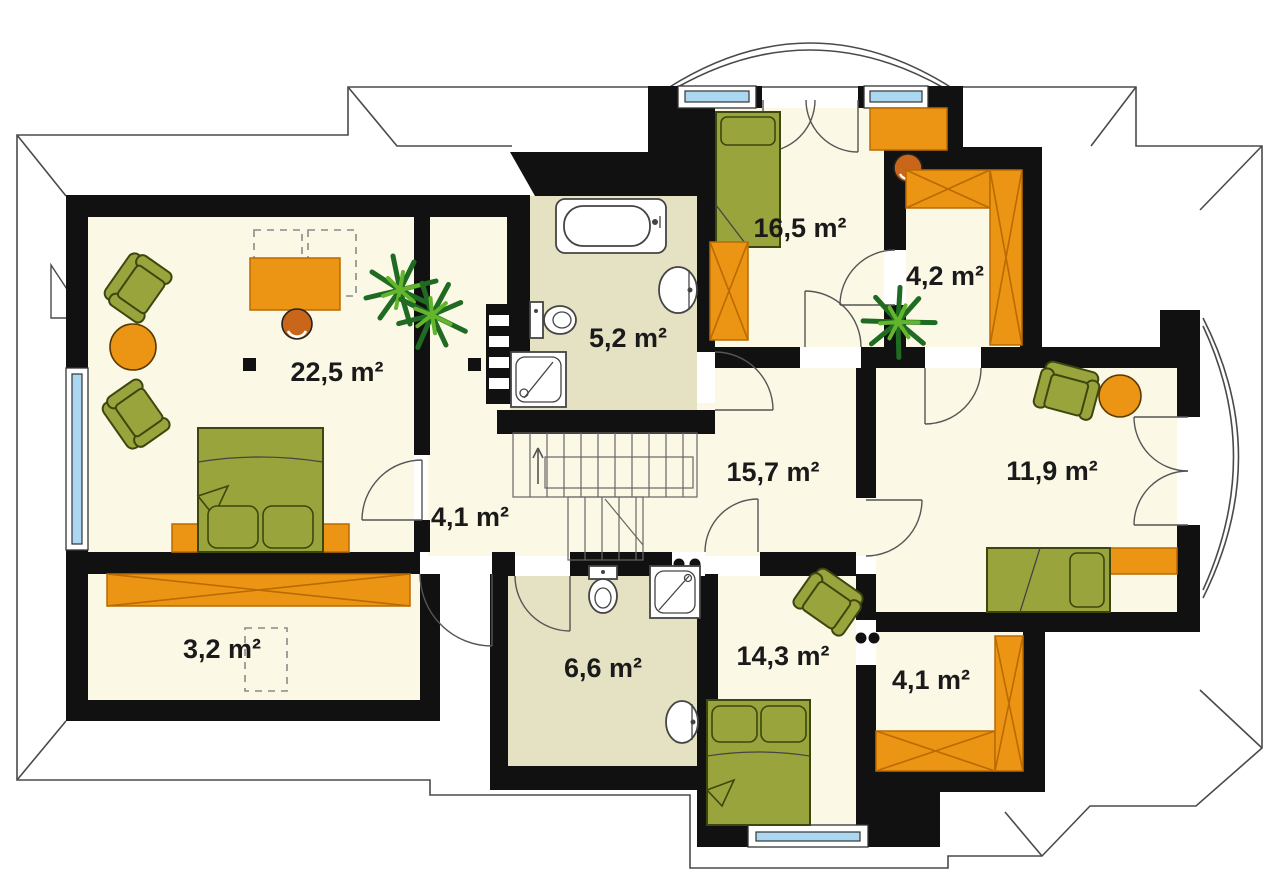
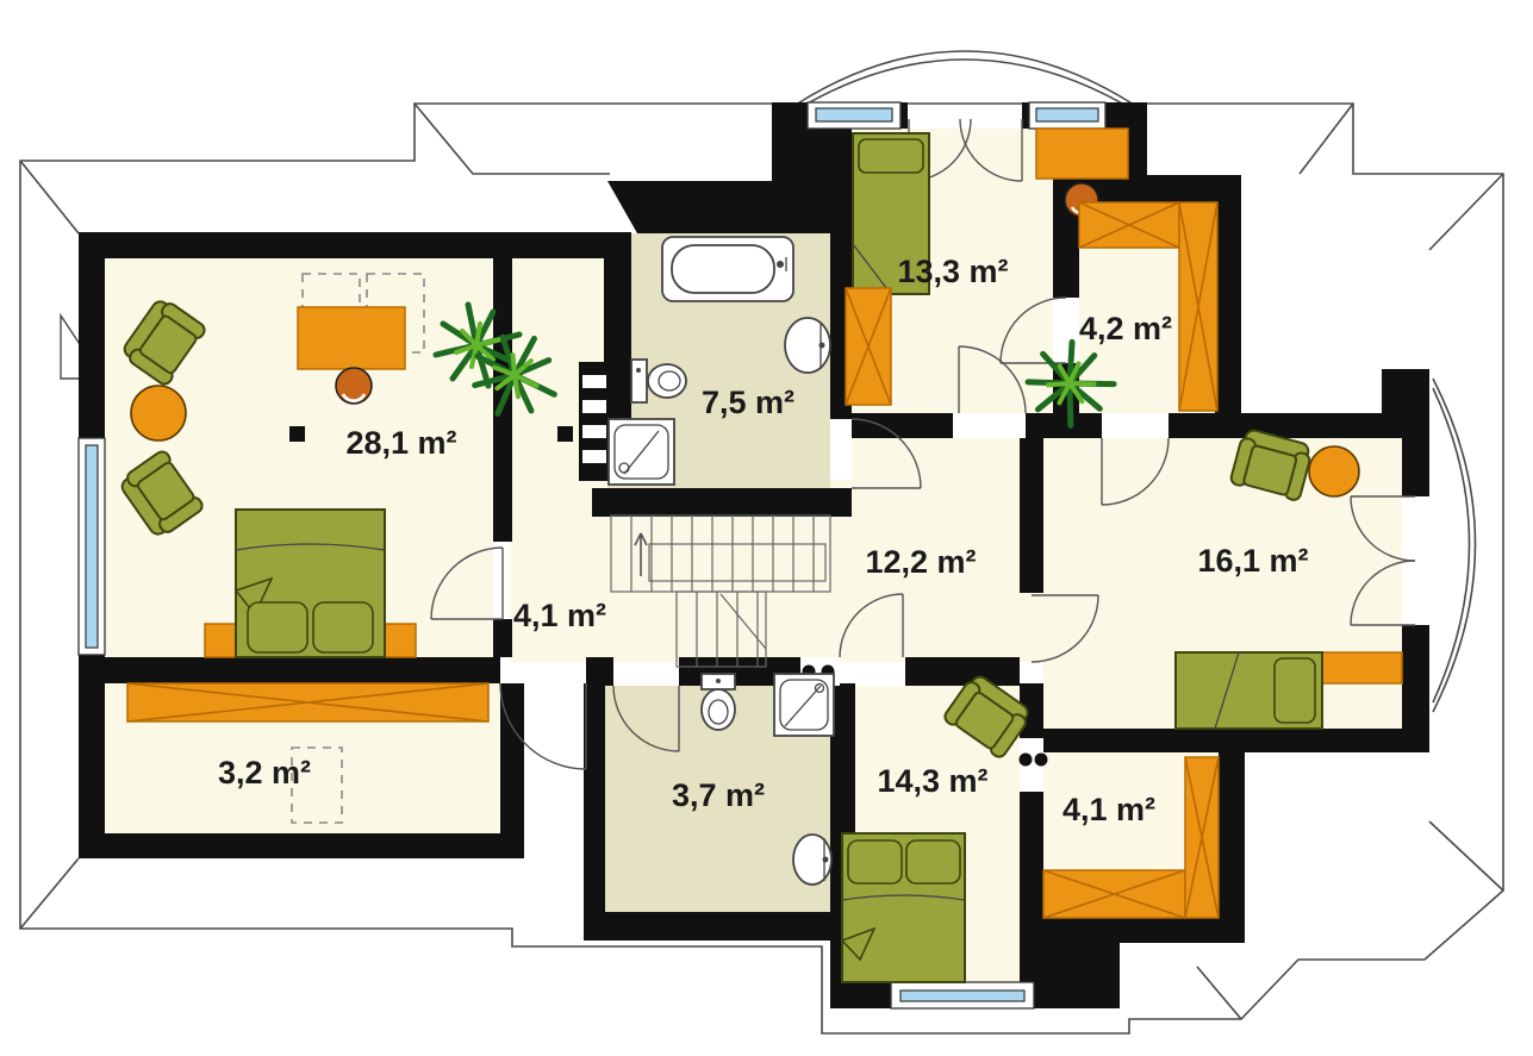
- 22,5 m²
+ 28,1 m²
- 5,2 m²
+ 7,5 m²
- 16,5 m²
+ 13,3 m²
  4,2 m²
- 15,7 m²
+ 12,2 m²
- 11,9 m²
+ 16,1 m²
  4,1 m²
  3,2 m²
- 6,6 m²
+ 3,7 m²
  14,3 m²
  4,1 m²
